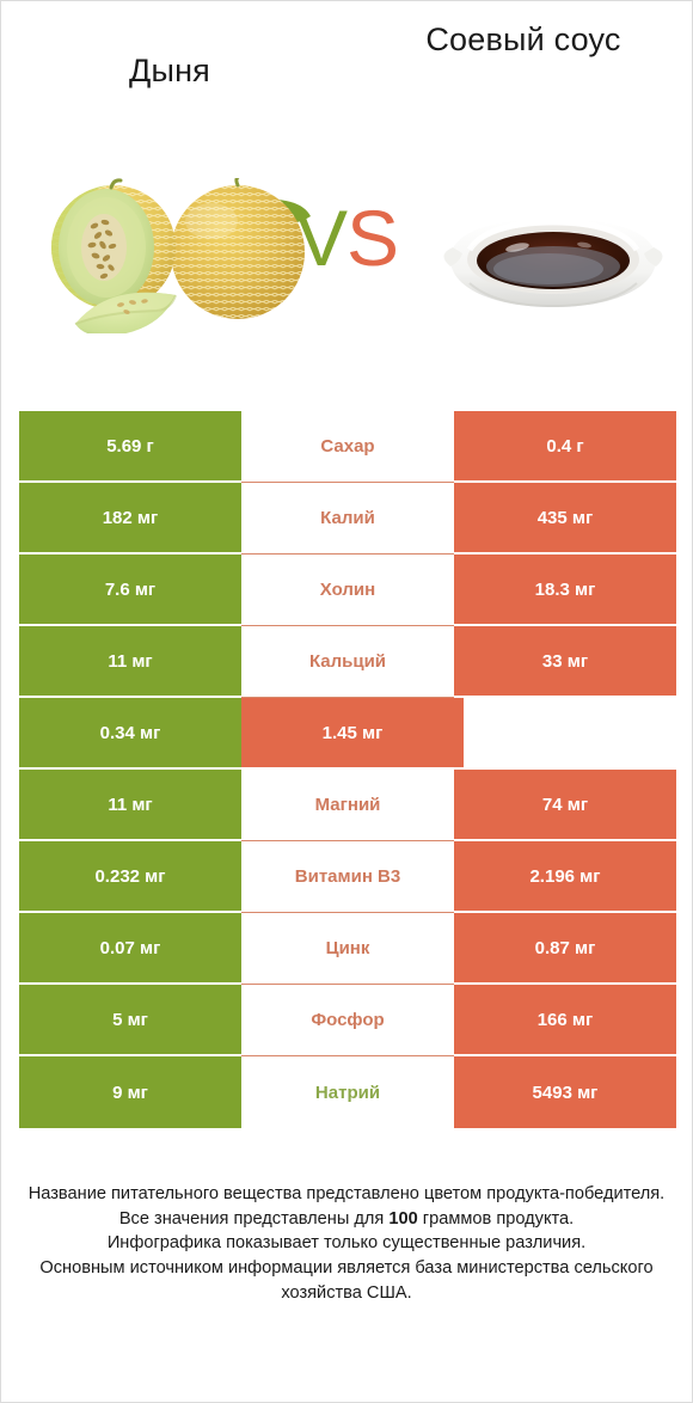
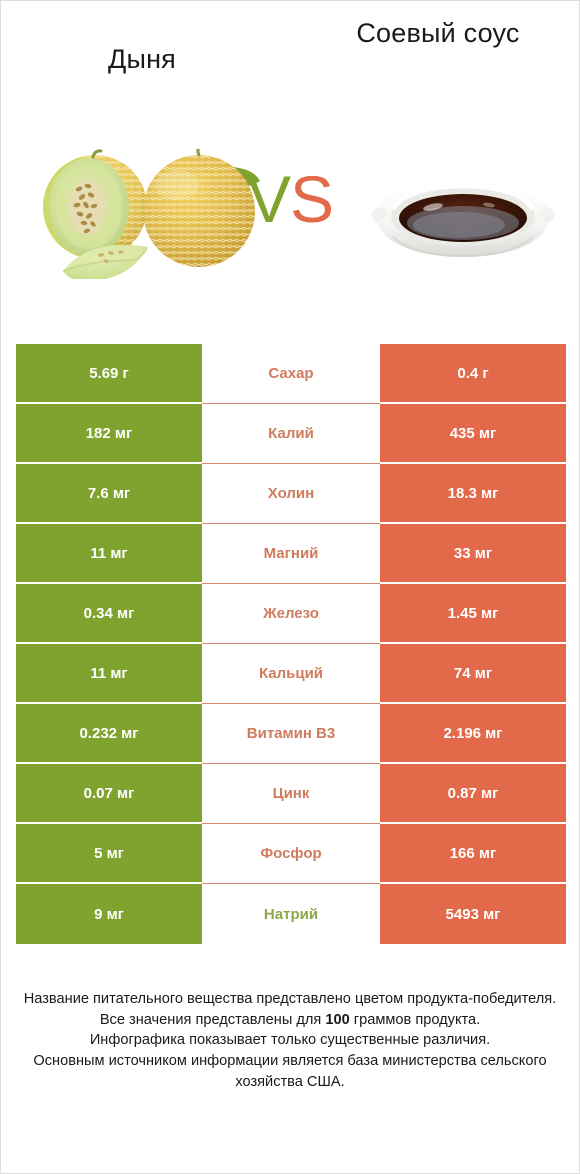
  Дыня
  Соевый соус
  VS
  5.69 г
  Сахар
  0.4 г
  182 мг
  Калий
  435 мг
  7.6 мг
  Холин
  18.3 мг
  11 мг
- Кальций
+ Магний
  33 мг
  0.34 мг
+ Железо
  1.45 мг
  11 мг
- Магний
+ Кальций
  74 мг
  0.232 мг
  Витамин B3
  2.196 мг
  0.07 мг
  Цинк
  0.87 мг
  5 мг
  Фосфор
  166 мг
  9 мг
  Натрий
  5493 мг
  Название питательного вещества представлено цветом продукта-победителя.
  Все значения представлены для 100 граммов продукта.
  Инфографика показывает только существенные различия.
  Основным источником информации является база министерства сельского хозяйства США.
